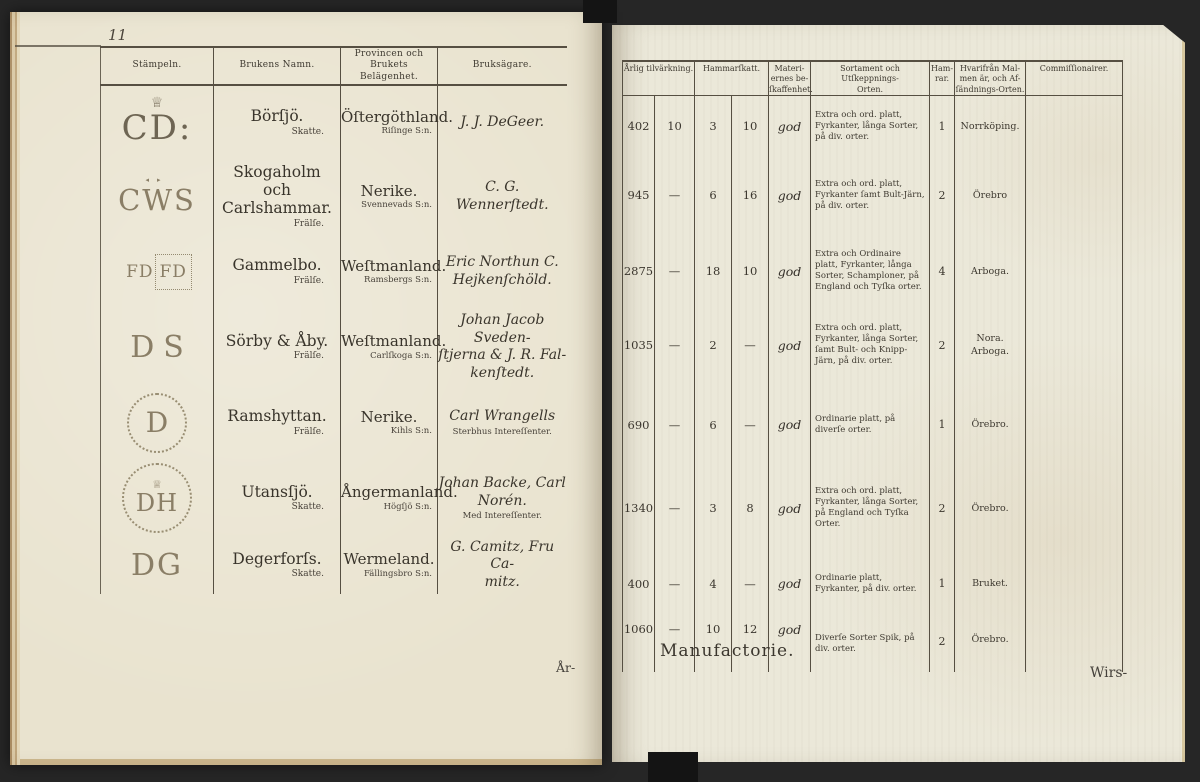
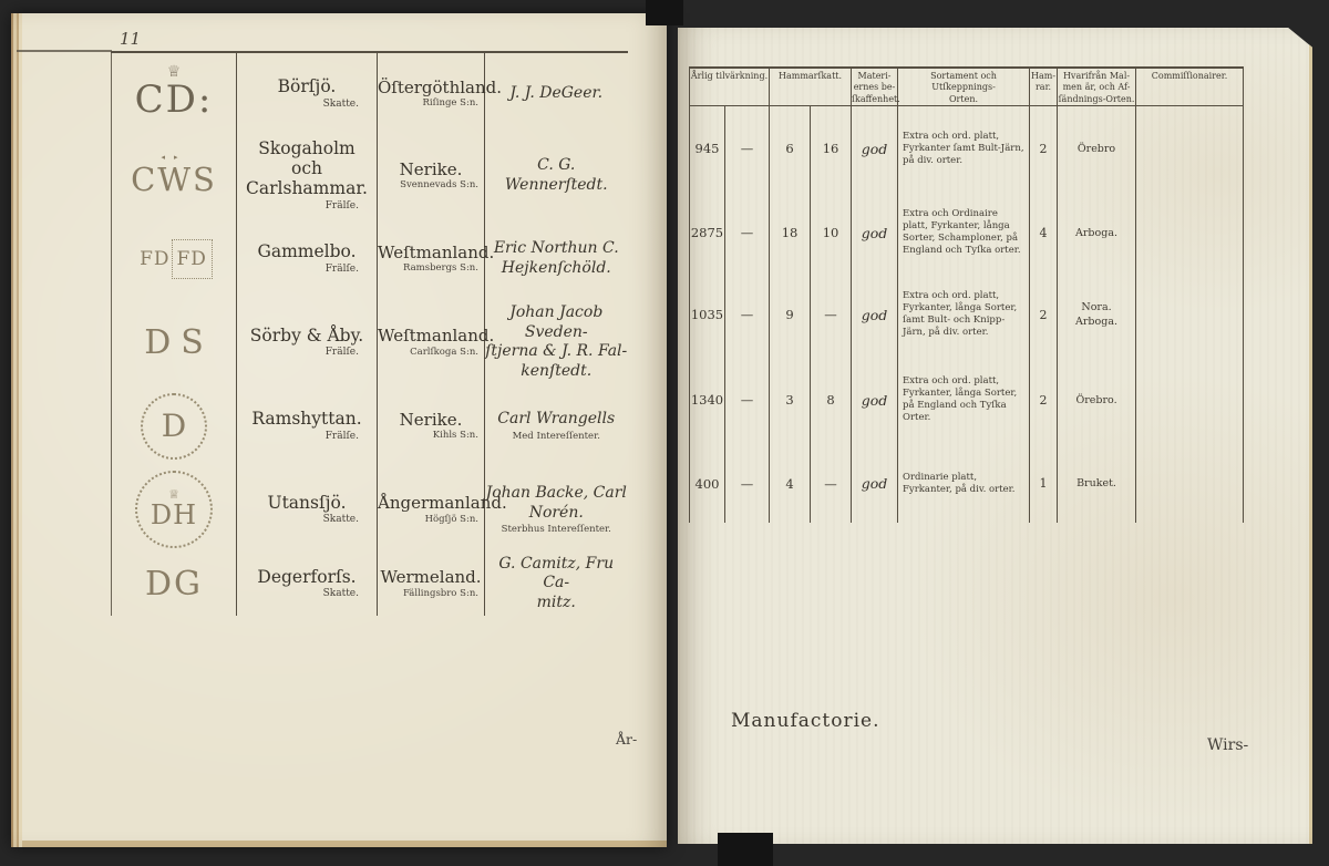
  11
- Stämpeln.	Brukens Namn.	Provincen och Brukets Belägenhet.	Bruksägare.
  ♕ CD:	Börſjö. Skatte.	Öſtergöthland. Riſinge S:n.	J. J. DeGeer.
  ◂▸ CWS	Skogaholm och Carlshammar. Frälſe.	Nerike. Svennevads S:n.	C. G. Wennerſtedt.
  FD FD	Gammelbo. Frälſe.	Weſtmanland. Ramsbergs S:n.	Eric Northun C. Hejkenſchöld.
  DS	Sörby & Åby. Frälſe.	Weſtmanland. Carlſkoga S:n.	Johan Jacob Sveden- ſtjerna & J. R. Fal- kenſtedt.
- D	Ramshyttan. Frälſe.	Nerike. Kihls S:n.	Carl Wrangells Sterbhus Intereſſenter.
+ D	Ramshyttan. Frälſe.	Nerike. Kihls S:n.	Carl Wrangells Med Intereſſenter.
- ♕ DH	Utansſjö. Skatte.	Ångermanla Högſjö S:n.	Johan Backe, Carl Norén. Med Intereſſenter.
+ ♕ DH	Utansſjö. Skatte.	Ångermanla Högſjö S:n.	Johan Backe, Carl Norén. Sterbhus Intereſſenter.
  DG	Degerforſs. Skatte.	Wermeland. Fällingsbro S:n.	G. Camitz, Fru Ca- mitz.
  År-
  Årlig tilvärkning.	Hammarſkatt.	Materi- ernes be- ſkaffenhet.	Sortament och Utſkeppnings- Orten.	Ham- rar.	Hvarifrån Mal- men är, och Af- ſändnings-Orten.	Commiſſionairer.
- 402	10	3	10	god	Extra och ord. platt, Fyrkanter, långa Sorter, på div. orter.	1	Norrköping.
  945	—	6	16	god	Extra och ord. platt, Fyrkanter ſamt Bult-Järn, på div. orter.	2	Örebro
  2875	—	18	10	god	Extra och Ordinaire platt, Fyrkanter, långa Sorter, Schamploner, på England och Tyſka orter.	4	Arboga.
- 1035	—	2	—	god	Extra och ord. platt, Fyrkanter, långa Sorter, ſamt Bult- och Knipp-Järn, på div. orter.	2	Nora. Arboga.
+ 1035	—	9	—	god	Extra och ord. platt, Fyrkanter, långa Sorter, ſamt Bult- och Knipp-Järn, på div. orter.	2	Nora. Arboga.
- 690	—	6	—	god	Ordinarie platt, på diverſe orter.	1	Örebro.
  1340	—	3	8	god	Extra och ord. platt, Fyrkanter, långa Sorter, på England och Tyſka Orter.	2	Örebro.
  400	—	4	—	god	Ordinarie platt, Fyrkanter, på div. orter.	1	Bruket.
- 1060	—	10	12	god	Diverſe Sorter Spik, på div. orter.	2	Örebro.
  Manufactorie.
  Wirs-
